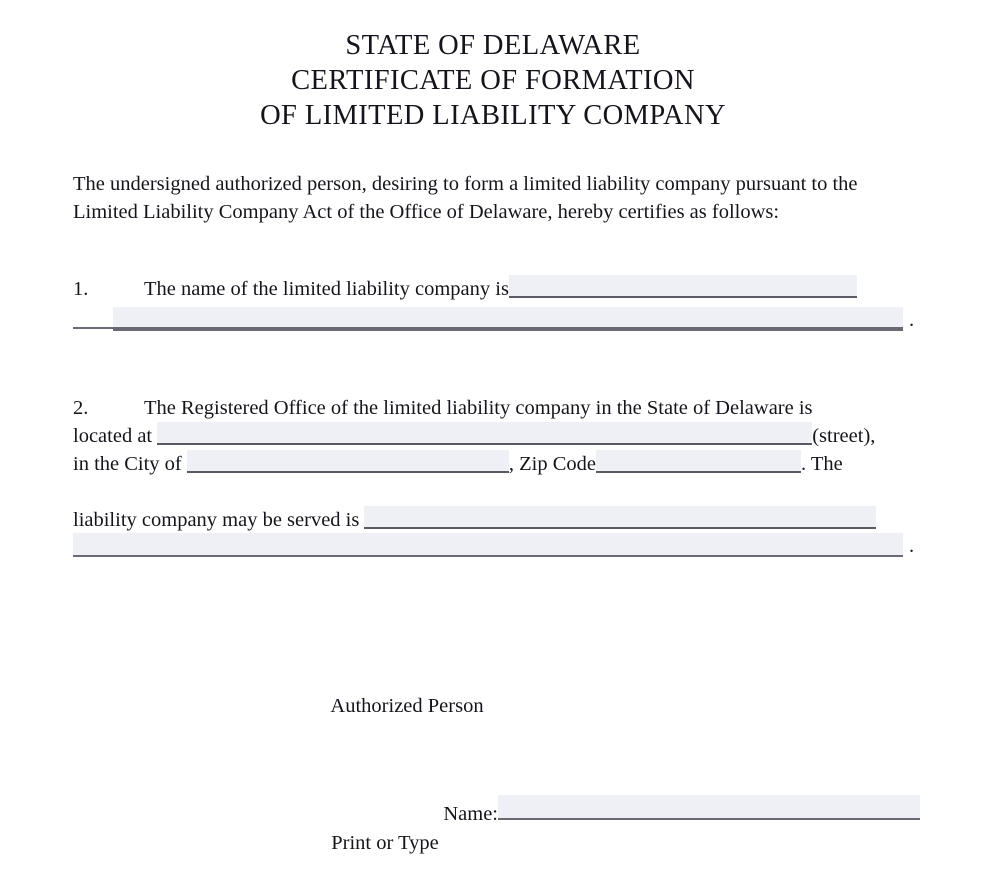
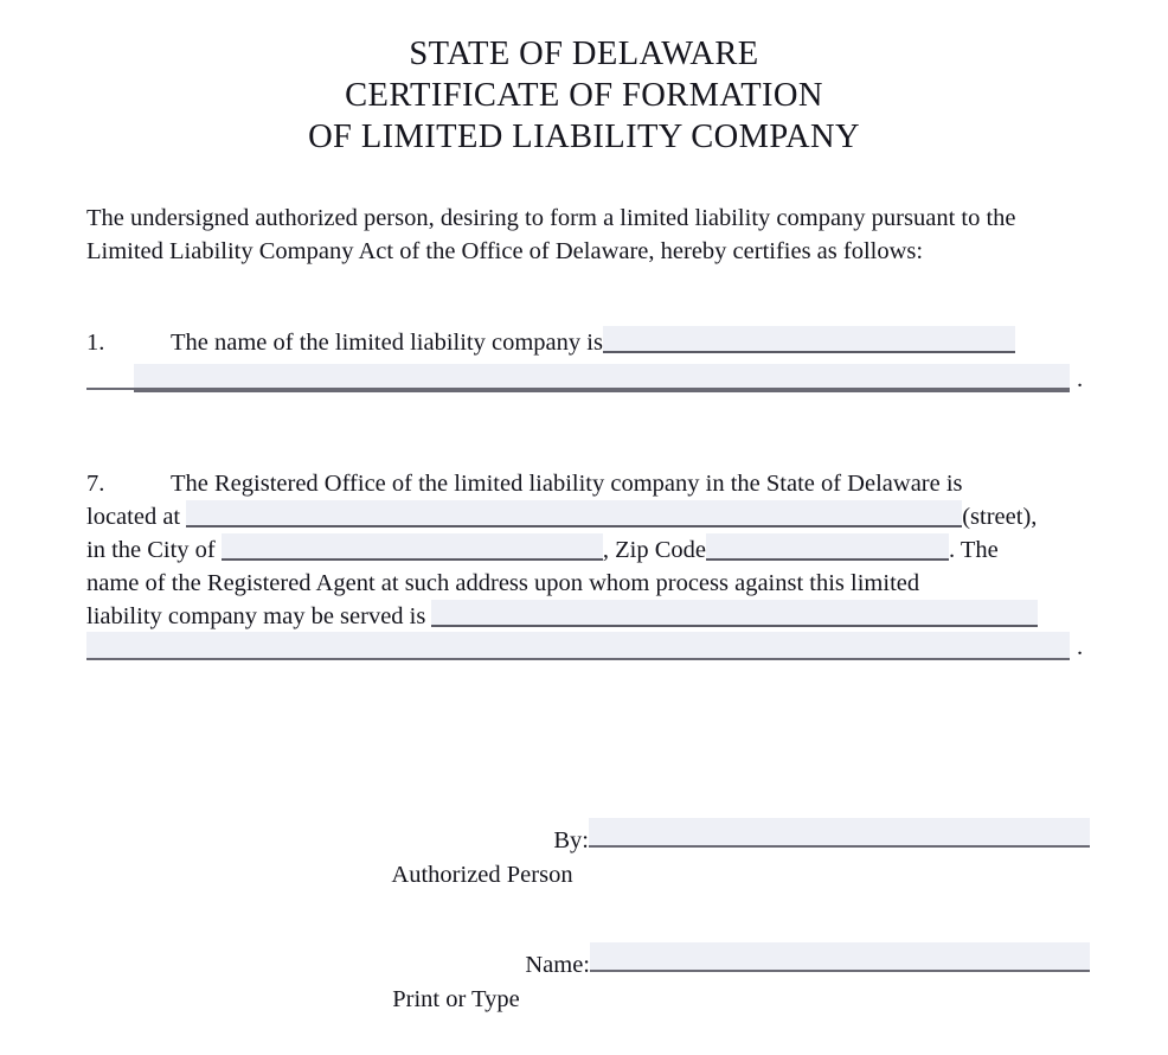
  STATE OF DELAWARE
  CERTIFICATE OF FORMATION
  OF LIMITED LIABILITY COMPANY
  The undersigned authorized person, desiring to form a limited liability company pursuant to the Limited Liability Company Act of the Office of Delaware, hereby certifies as follows:
  1. The name of the limited liability company is
  .
- 2. The Registered Office of the limited liability company in the State of Delaware is
+ 7. The Registered Office of the limited liability company in the State of Delaware is
  located at (street),
  in the City of , Zip Code . The
+ name of the Registered Agent at such address upon whom process against this limited
  liability company may be served is
  .
+ By:
  Authorized Person
  Name:
  Print or Type
